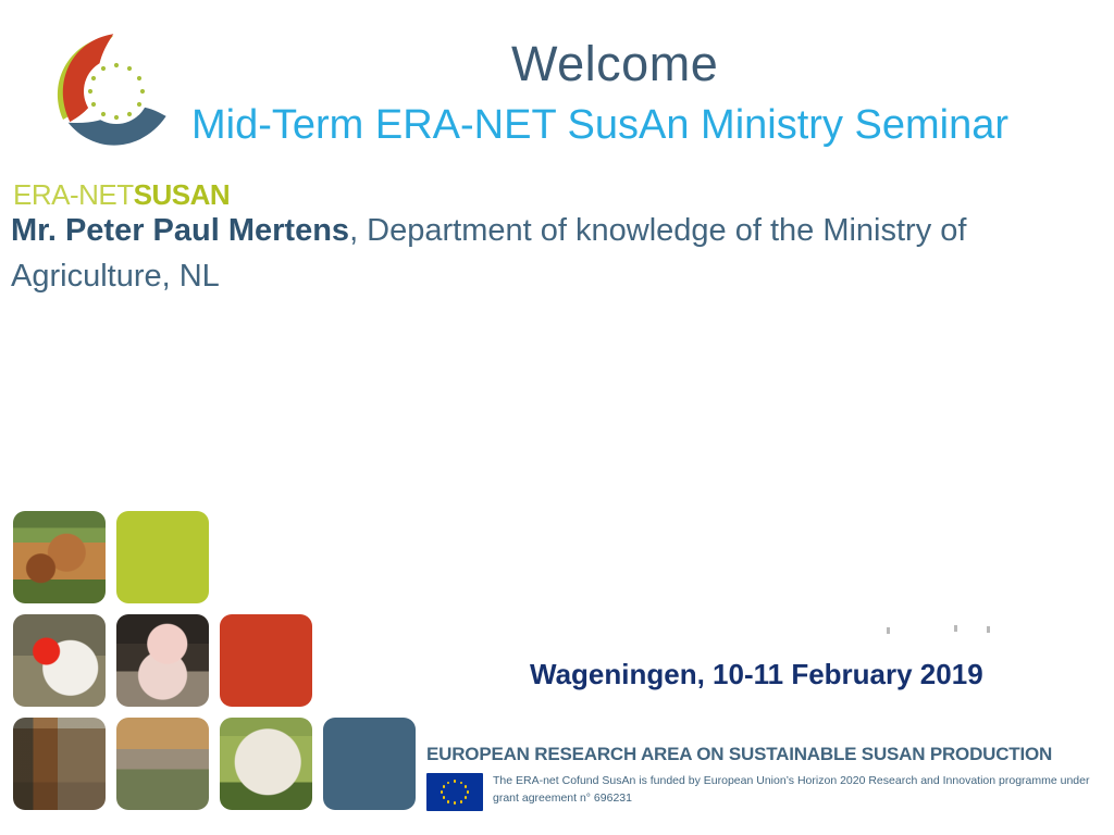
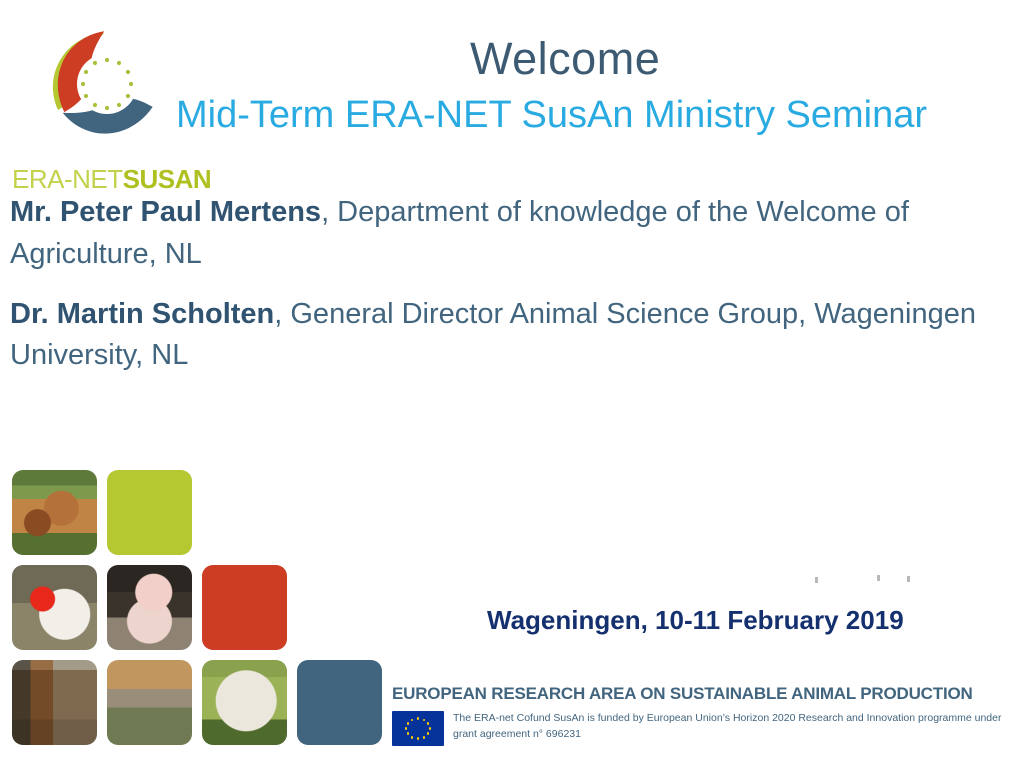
  ERA-NETSUSAN
  Welcome
  Mid-Term ERA-NET SusAn Ministry Seminar
- Mr. Peter Paul Mertens, Department of knowledge of the Ministry of Agriculture, NL
+ Mr. Peter Paul Mertens, Department of knowledge of the Welcome of Agriculture, NL
+ Dr. Martin Scholten, General Director Animal Science Group, Wageningen University, NL
  Wageningen, 10-11 February 2019
- EUROPEAN RESEARCH AREA ON SUSTAINABLE SUSAN PRODUCTION
+ EUROPEAN RESEARCH AREA ON SUSTAINABLE ANIMAL PRODUCTION
  The ERA-net Cofund SusAn is funded by European Union’s Horizon 2020 Research and Innovation programme under grant agreement n° 696231
